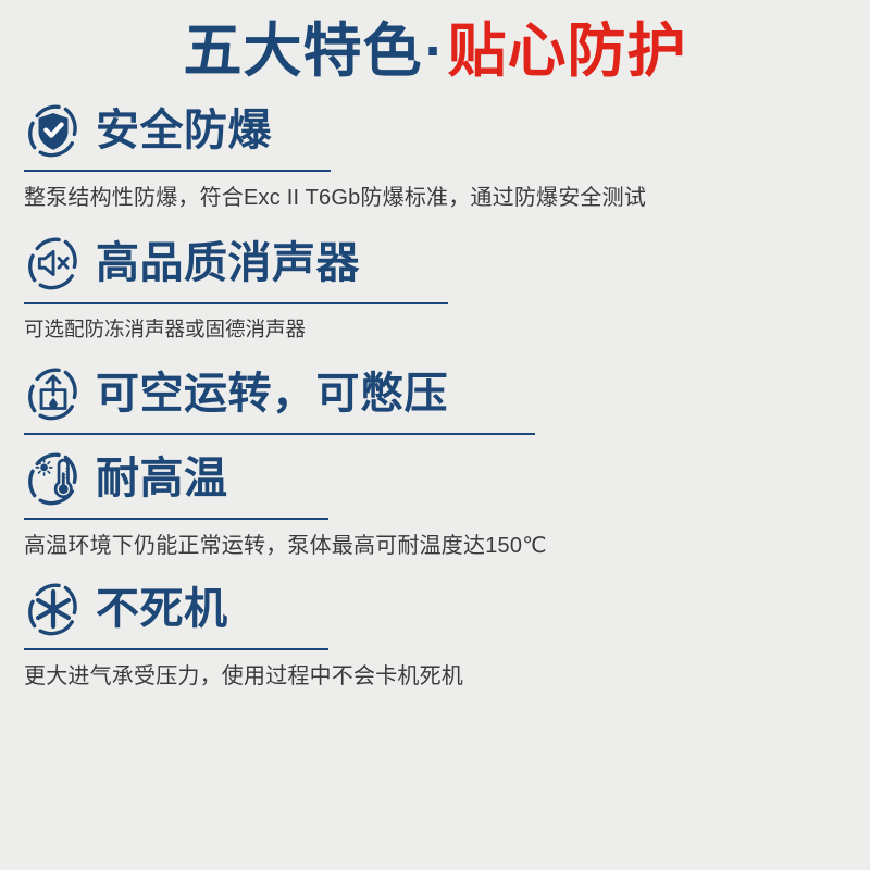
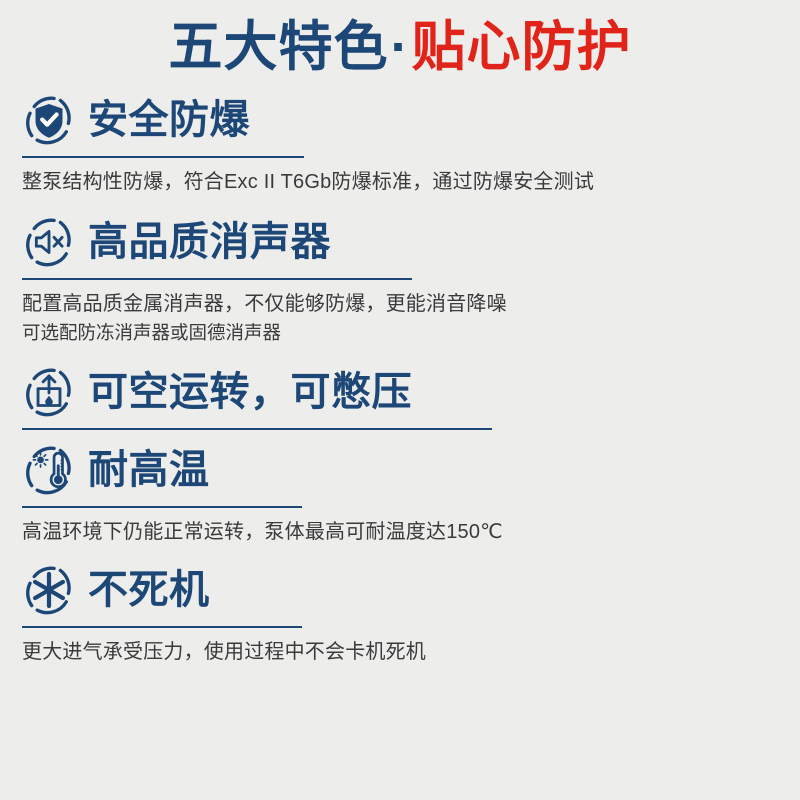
  五大特色·贴心防护
  安全防爆
  整泵结构性防爆，符合Exc II T6Gb防爆标准，通过防爆安全测试
  高品质消声器
+ 配置高品质金属消声器，不仅能够防爆，更能消音降噪
  可选配防冻消声器或固德消声器
  可空运转，可憋压
  耐高温
  高温环境下仍能正常运转，泵体最高可耐温度达150℃
  不死机
  更大进气承受压力，使用过程中不会卡机死机
